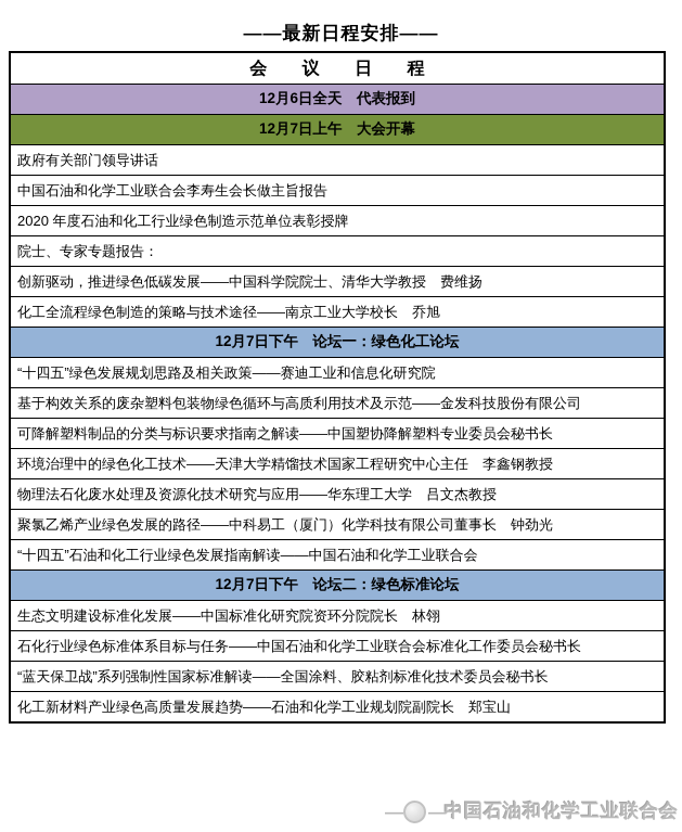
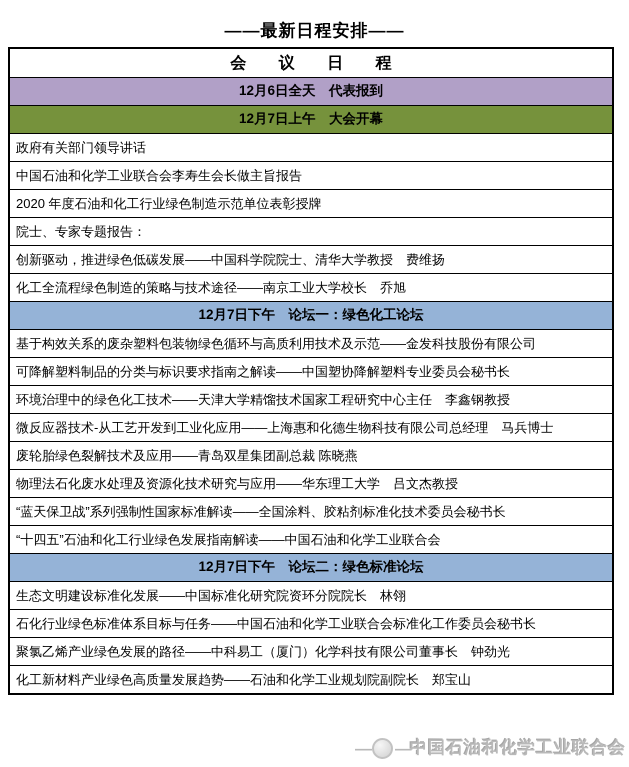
  ——最新日程安排——
  会 议 日 程
  12月6日全天 代表报到
  12月7日上午 大会开幕
  政府有关部门领导讲话
  中国石油和化学工业联合会李寿生会长做主旨报告
  2020 年度石油和化工行业绿色制造示范单位表彰授牌
  院士、专家专题报告：
  创新驱动，推进绿色低碳发展——中国科学院院士、清华大学教授 费维扬
  化工全流程绿色制造的策略与技术途径——南京工业大学校长 乔旭
  12月7日下午 论坛一：绿色化工论坛
- “十四五”绿色发展规划思路及相关政策——赛迪工业和信息化研究院
  基于构效关系的废杂塑料包装物绿色循环与高质利用技术及示范——金发科技股份有限公司
  可降解塑料制品的分类与标识要求指南之解读——中国塑协降解塑料专业委员会秘书长
  环境治理中的绿色化工技术——天津大学精馏技术国家工程研究中心主任 李鑫钢教授
+ 微反应器技术-从工艺开发到工业化应用——上海惠和化德生物科技有限公司总经理 马兵博士
+ 废轮胎绿色裂解技术及应用——青岛双星集团副总裁 陈晓燕
  物理法石化废水处理及资源化技术研究与应用——华东理工大学 吕文杰教授
- 聚氯乙烯产业绿色发展的路径——中科易工（厦门）化学科技有限公司董事长 钟劲光
+ “蓝天保卫战”系列强制性国家标准解读——全国涂料、胶粘剂标准化技术委员会秘书长
  “十四五”石油和化工行业绿色发展指南解读——中国石油和化学工业联合会
  12月7日下午 论坛二：绿色标准论坛
  生态文明建设标准化发展——中国标准化研究院资环分院院长 林翎
  石化行业绿色标准体系目标与任务——中国石油和化学工业联合会标准化工作委员会秘书长
- “蓝天保卫战”系列强制性国家标准解读——全国涂料、胶粘剂标准化技术委员会秘书长
+ 聚氯乙烯产业绿色发展的路径——中科易工（厦门）化学科技有限公司董事长 钟劲光
  化工新材料产业绿色高质量发展趋势——石油和化学工业规划院副院长 郑宝山
  —
  —
  中国石油和化学工业联合会
